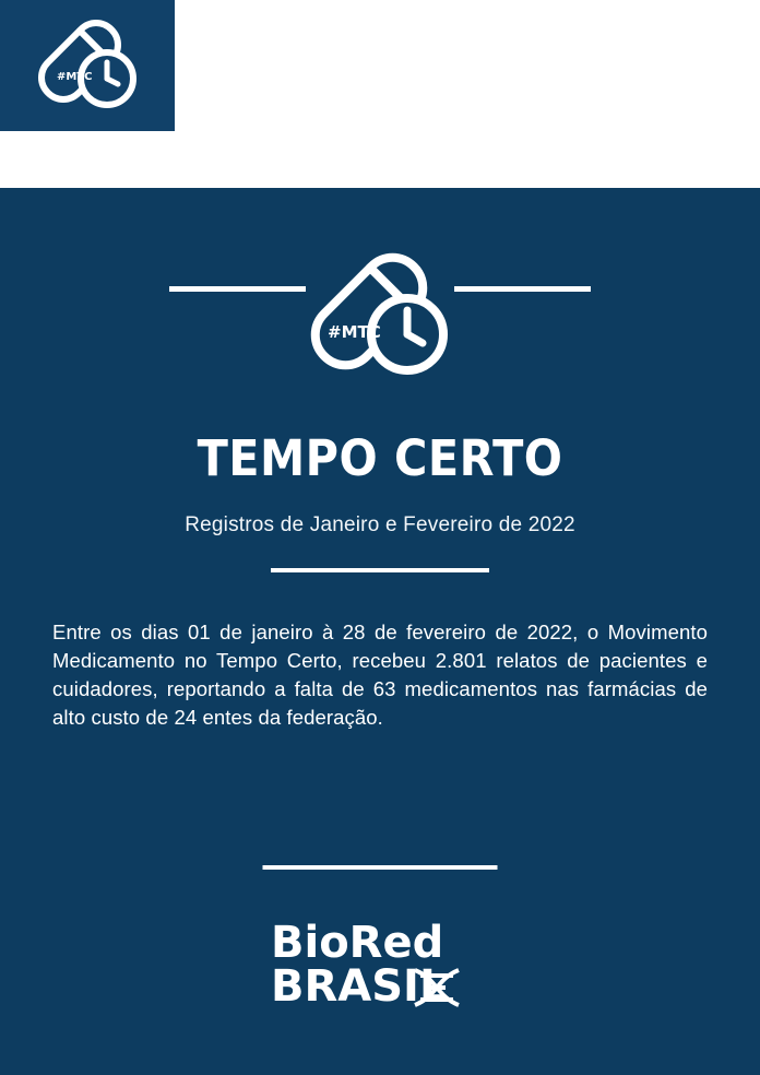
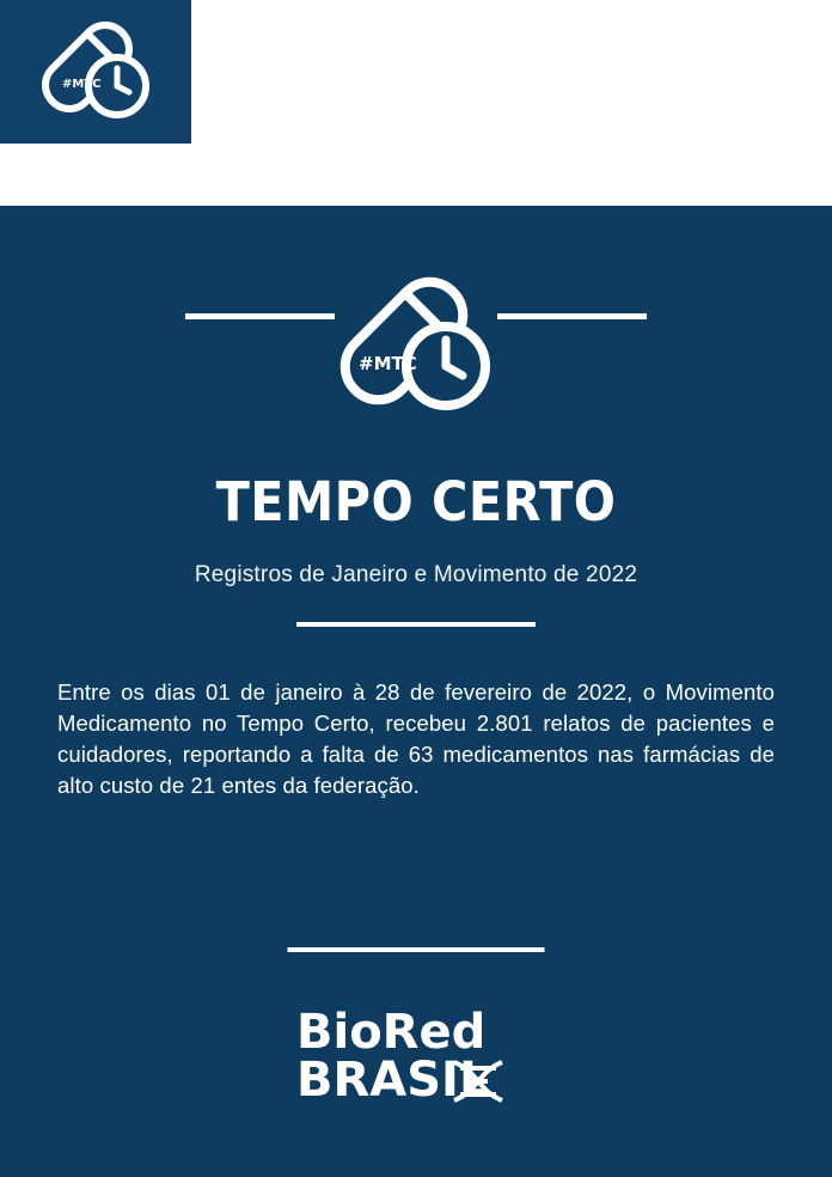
  #MTC
  #MTC
  TEMPO CERTO
- Registros de Janeiro e Fevereiro de 2022
+ Registros de Janeiro e Movimento de 2022
- Entre os dias 01 de janeiro à 28 de fevereiro de 2022, o Movimento Medicamento no Tempo Certo, recebeu 2.801 relatos de pacientes e cuidadores, reportando a falta de 63 medicamentos nas farmácias de alto custo de 24 entes da federação.
+ Entre os dias 01 de janeiro à 28 de fevereiro de 2022, o Movimento Medicamento no Tempo Certo, recebeu 2.801 relatos de pacientes e cuidadores, reportando a falta de 63 medicamentos nas farmácias de alto custo de 21 entes da federação.
  BioRed
  BRASI
